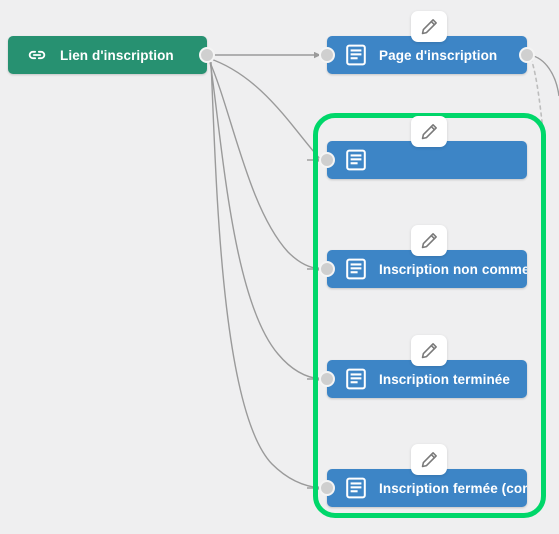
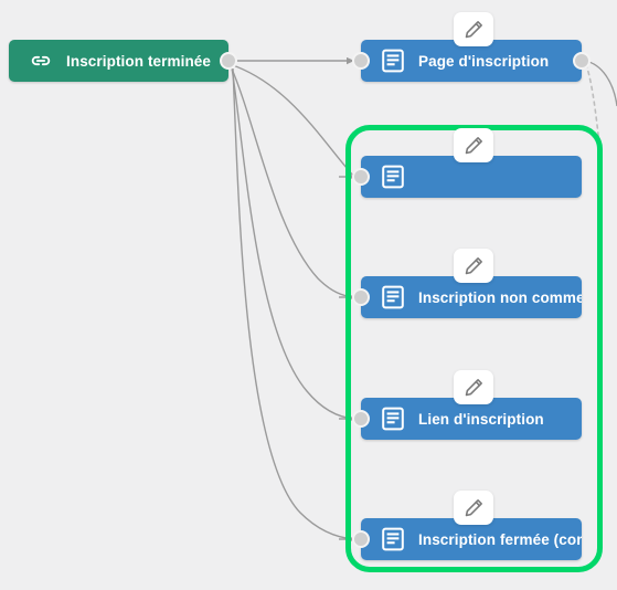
- Lien d'inscription
+ Inscription terminée
  Page d'inscription
  Inscription non comme
- Inscription terminée
+ Lien d'inscription
  Inscription fermée (co
